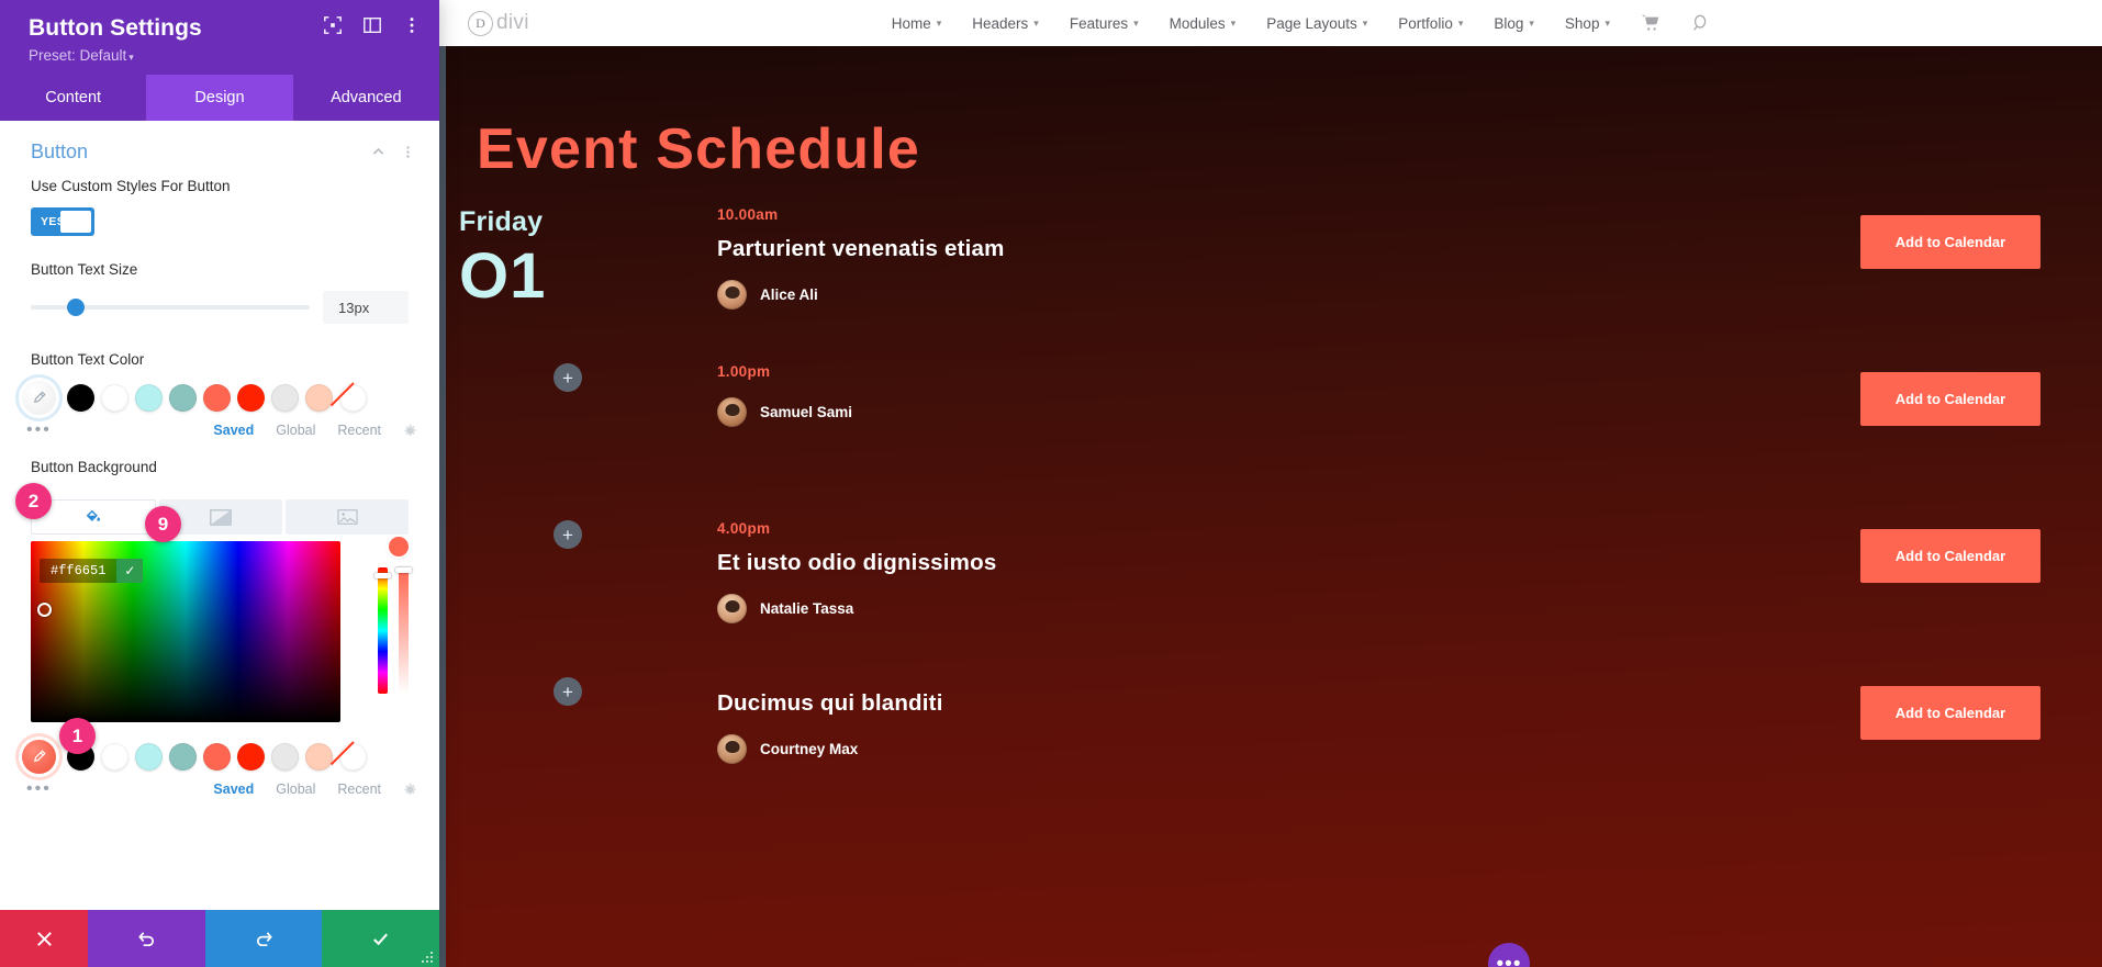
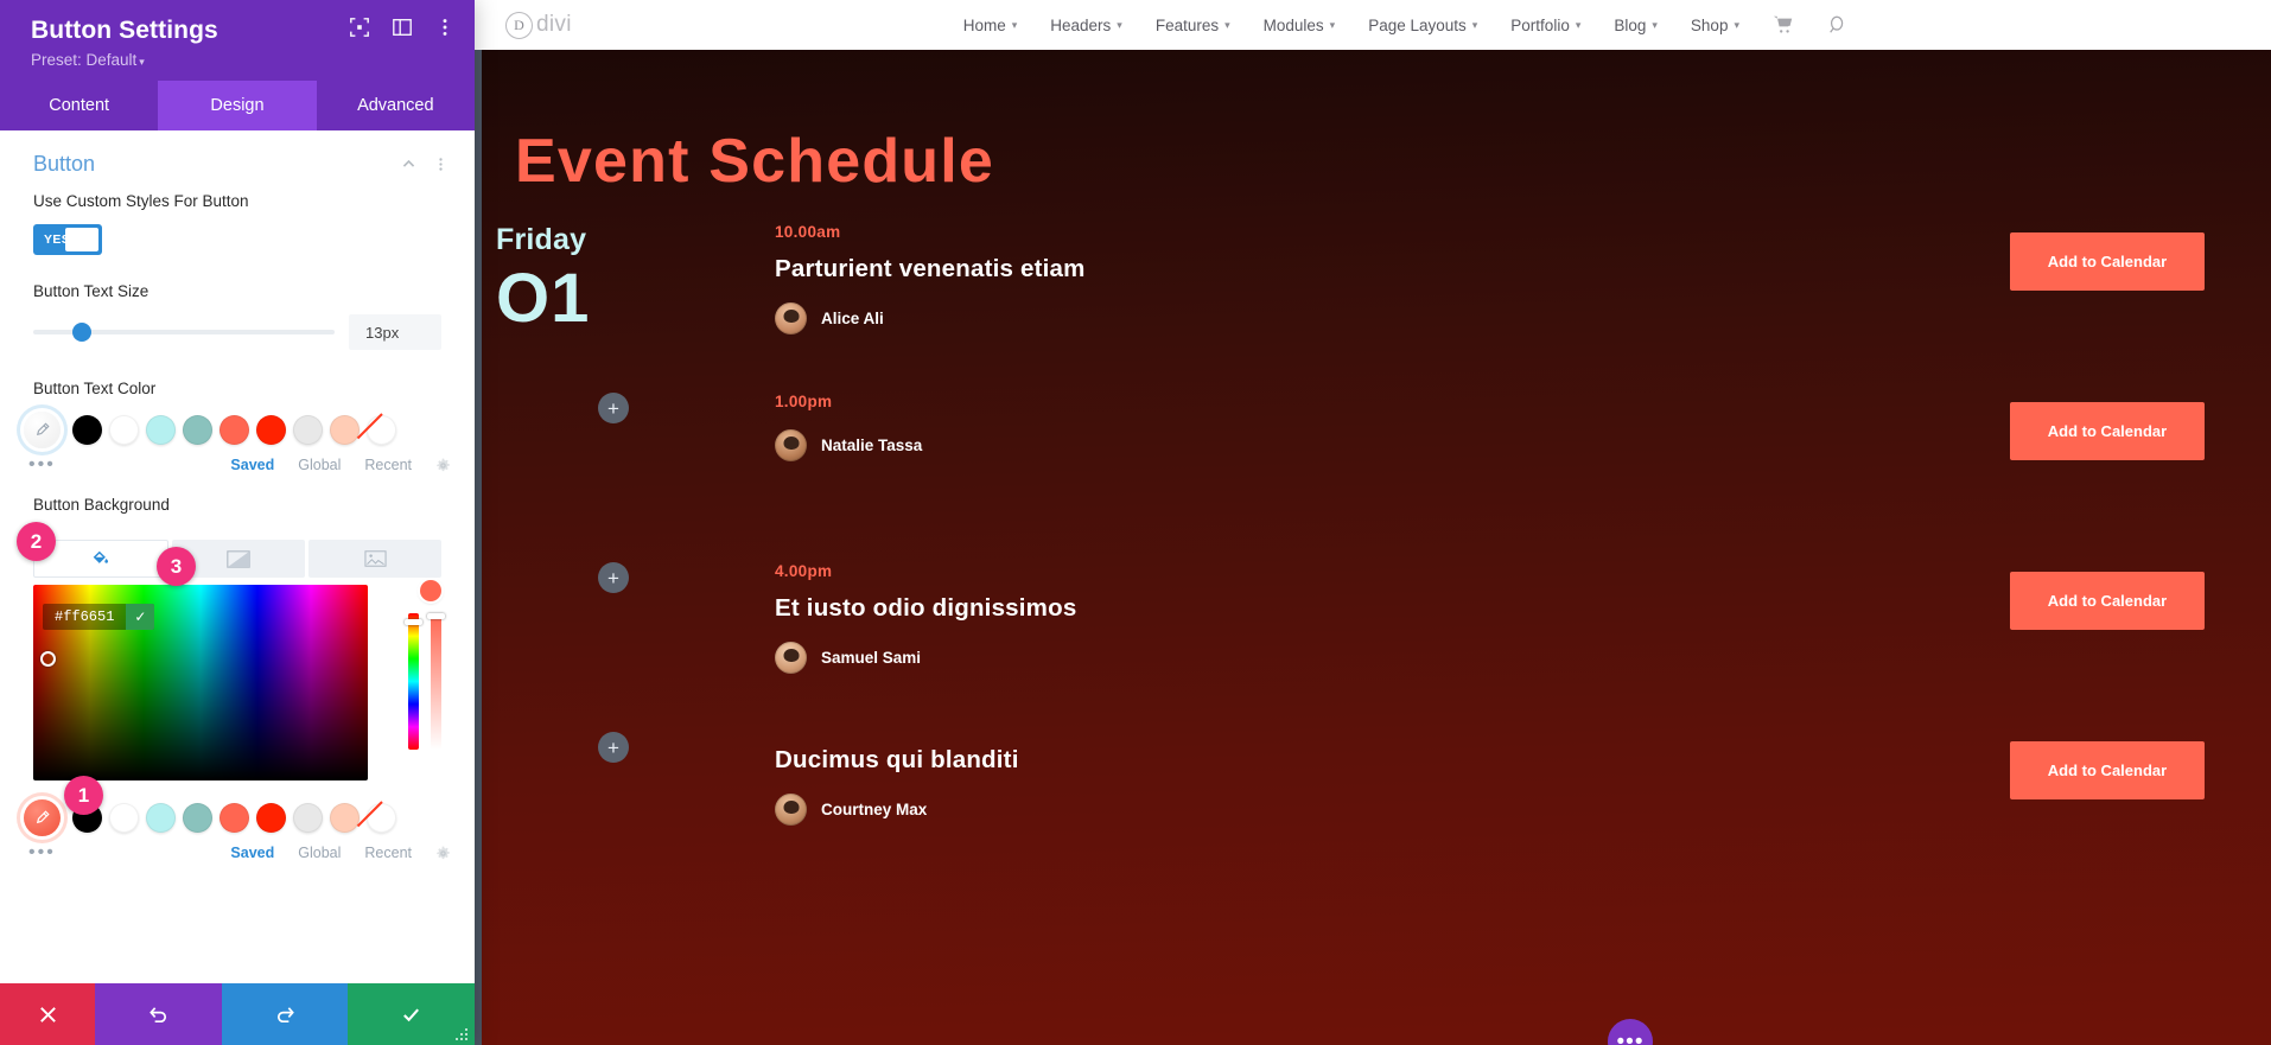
  Button Settings
  Preset: Default ▾
  Content
  Design
  Advanced
  Button
  Use Custom Styles For Button
  Button Text Size
  13px
  Button Text Color
  •••
  Saved
  Global
  Recent
  Button Background
  #ff6651
  ✓
  •••
  Saved
  Global
  Recent
  1
  2
- 9
+ 3
  D
  divi
  Home
  ▾
  Headers
  ▾
  Features
  ▾
  Modules
  ▾
  Page Layouts
  ▾
  Portfolio
  ▾
  Blog
  ▾
  Shop
  ▾
  Event Schedule
  Friday
  O1
  10.00am
  Parturient venenatis etiam
  Alice Ali
  Add to Calendar
  +
  1.00pm
- Samuel Sami
+ Natalie Tassa
  Add to Calendar
  +
  4.00pm
  Et iusto odio dignissimos
- Natalie Tassa
+ Samuel Sami
  Add to Calendar
  +
  Ducimus qui blanditi
  Courtney Max
  Add to Calendar
  •••
